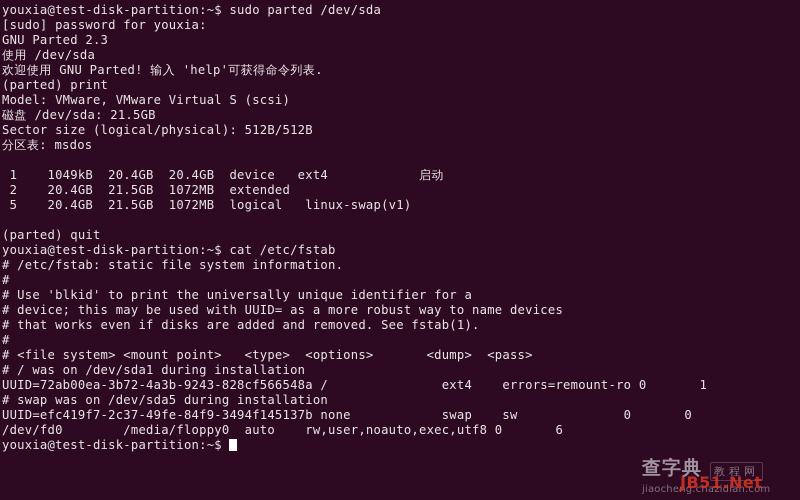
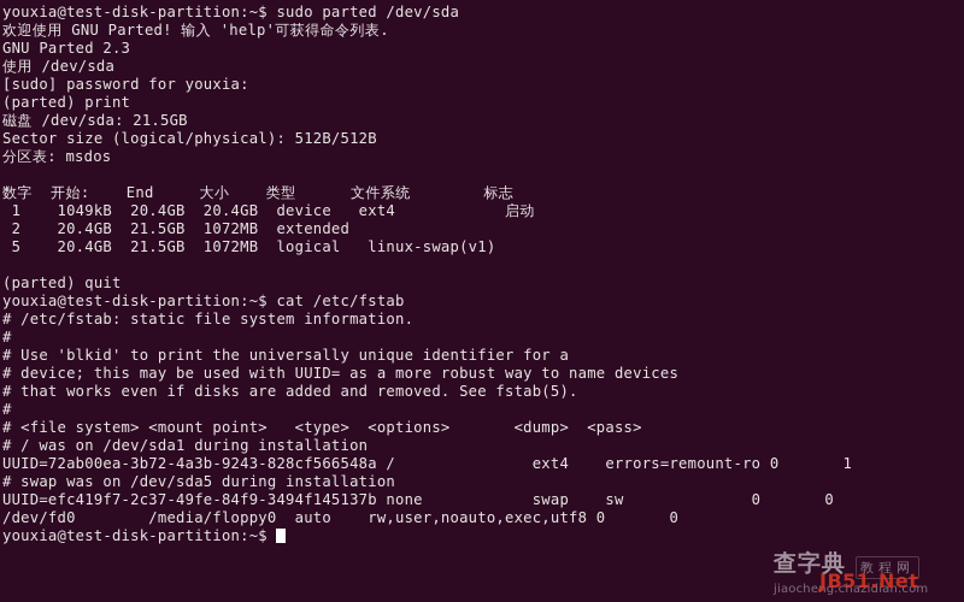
  youxia@test-disk-partition:~$ sudo parted /dev/sda
- [sudo] password for youxia:
+ 欢迎使用 GNU Parted! 输入 'help'可获得命令列表.
  GNU Parted 2.3
  使用 /dev/sda
- 欢迎使用 GNU Parted! 输入 'help'可获得命令列表.
+ [sudo] password for youxia:
  (parted) print
- Model: VMware, VMware Virtual S (scsi)
  磁盘 /dev/sda: 21.5GB
  Sector size (logical/physical): 512B/512B
  分区表: msdos
+ 数字 开始: End 大小 类型 文件系统 标志
  1 1049kB 20.4GB 20.4GB device ext4 启动
  2 20.4GB 21.5GB 1072MB extended
  5 20.4GB 21.5GB 1072MB logical linux-swap(v1)
  (parted) quit
  youxia@test-disk-partition:~$ cat /etc/fstab
  # /etc/fstab: static file system information.
  #
  # Use 'blkid' to print the universally unique identifier for a
  # device; this may be used with UUID= as a more robust way to name devices
- # that works even if disks are added and removed. See fstab(1).
+ # that works even if disks are added and removed. See fstab(5).
  #
  # <file system> <mount point> <type> <options> <dump> <pass>
  # / was on /dev/sda1 during installation
  UUID=72ab00ea-3b72-4a3b-9243-828cf566548a / ext4 errors=remount-ro 0 1
  # swap was on /dev/sda5 during installation
  UUID=efc419f7-2c37-49fe-84f9-3494f145137b none swap sw 0 0
- /dev/fd0 /media/floppy0 auto rw,user,noauto,exec,utf8 0 6
+ /dev/fd0 /media/floppy0 auto rw,user,noauto,exec,utf8 0 0
  youxia@test-disk-partition:~$
  查字典
  教程网
  jiaocheng.chazidian.com
  JB51.Net
